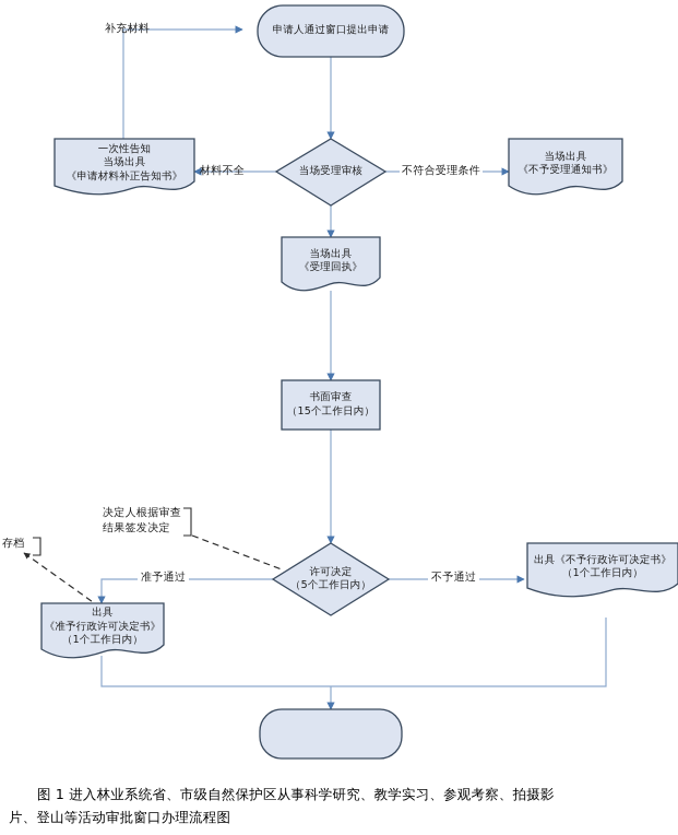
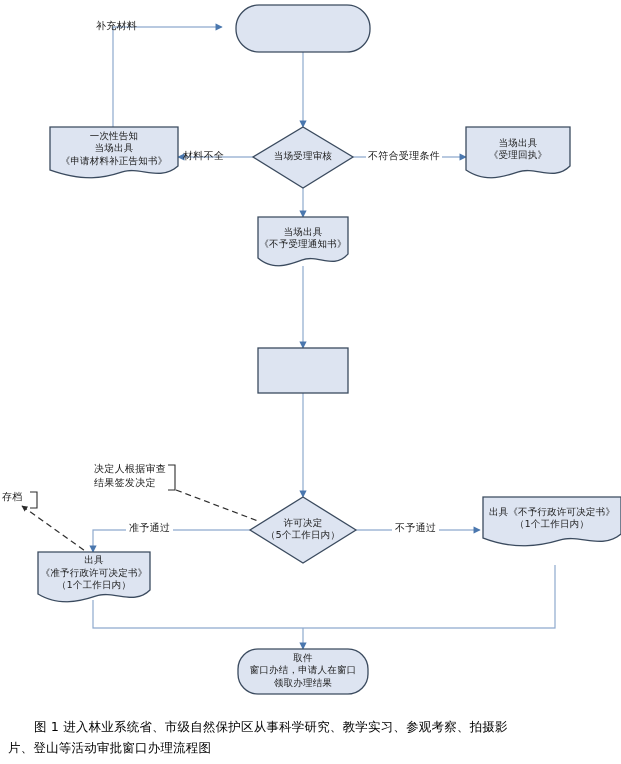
- 申请人通过窗口提出申请
  当场受理审核
  一次性告知
  当场出具
  《申请材料补正告知书》
  当场出具
- 《不予受理通知书》
+ 《受理回执》
  当场出具
- 《受理回执》
+ 《不予受理通知书》
- 书面审查
- （15个工作日内）
  许可决定
  （5个工作日内）
  出具
  《准予行政许可决定书》
  （1个工作日内）
  出具《不予行政许可决定书》
  （1个工作日内）
+ 取件
+ 窗口办结，申请人在窗口
+ 领取办理结果
  补充材料
  材料不全
  不符合受理条件
  准予通过
  不予通过
  存档
  决定人根据审查
  结果签发决定
  图 1 进入林业系统省、市级自然保护区从事科学研究、教学实习、参观考察、拍摄影
  片、登山等活动审批窗口办理流程图
